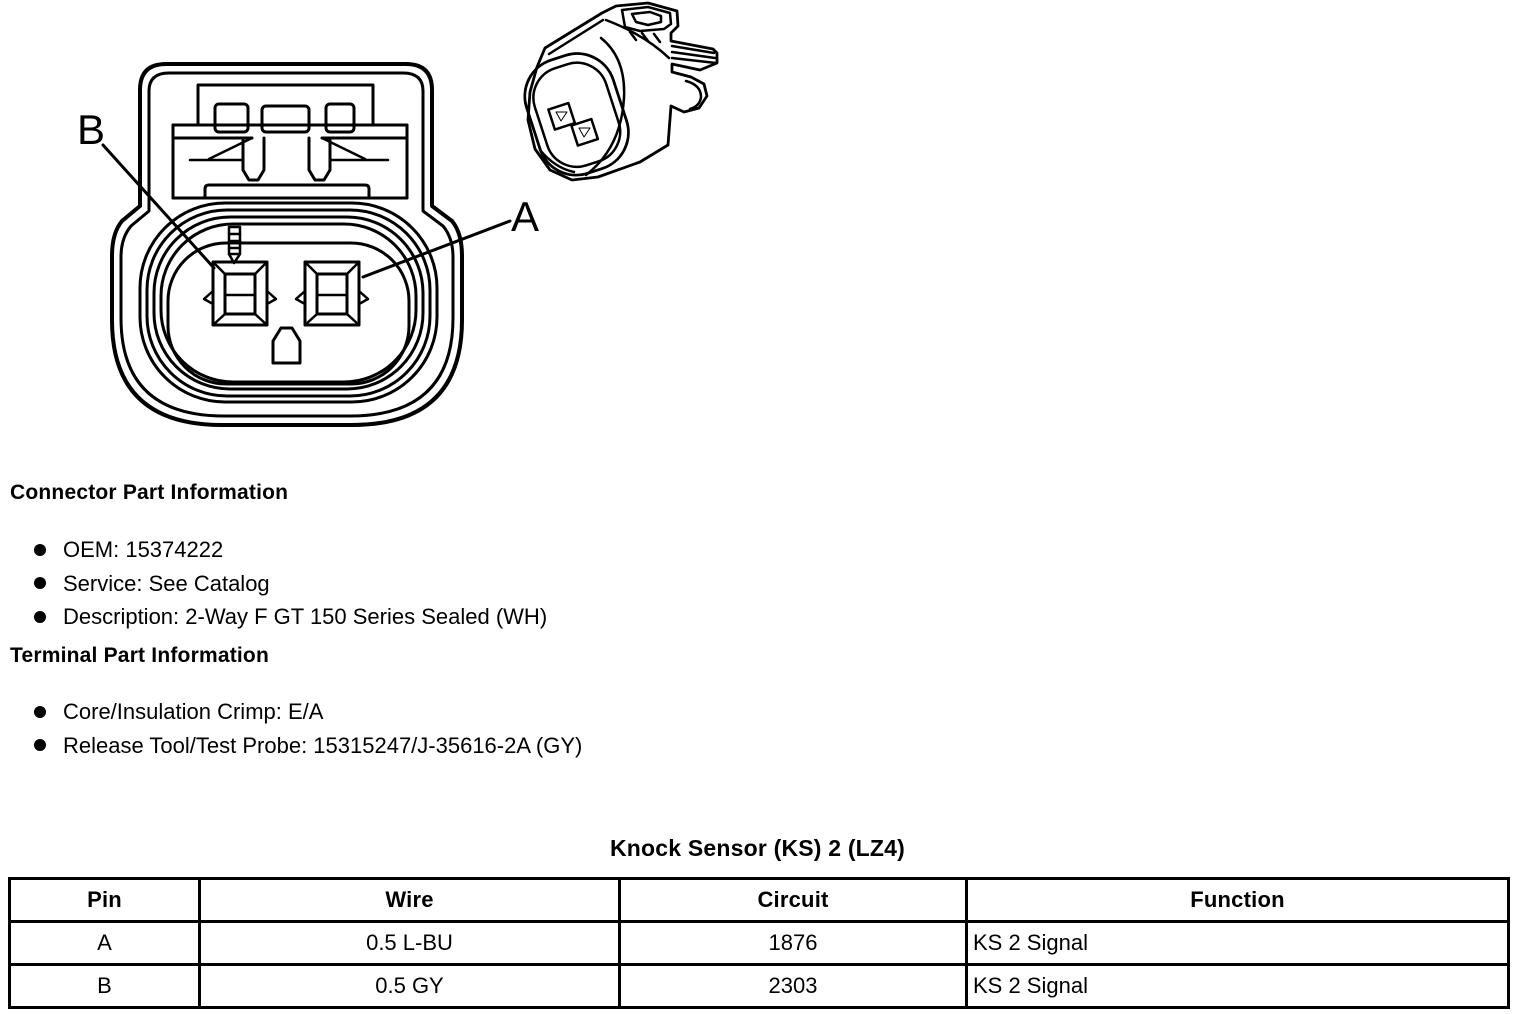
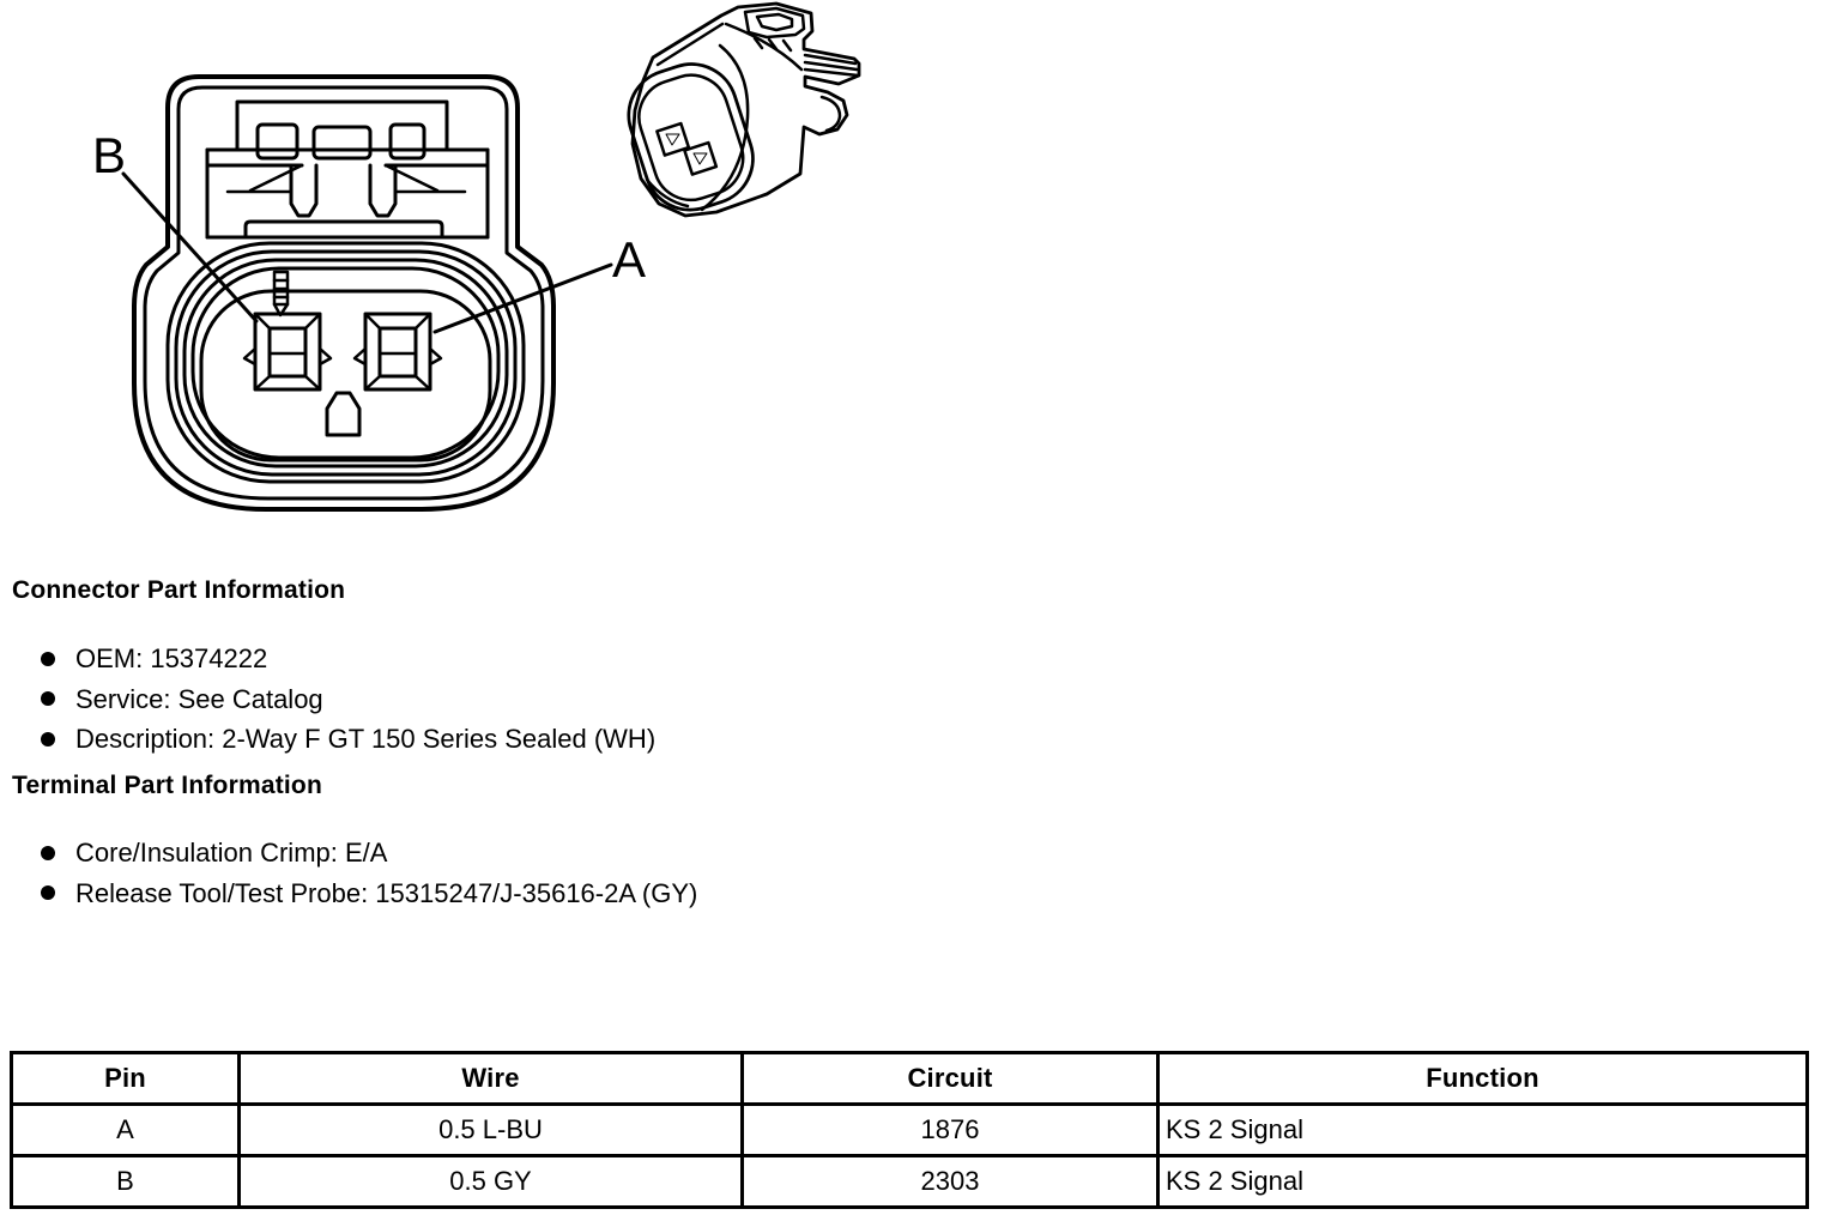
  B
  A
  Connector Part Information
  OEM: 15374222
  Service: See Catalog
  Description: 2-Way F GT 150 Series Sealed (WH)
  Terminal Part Information
  Core/Insulation Crimp: E/A
  Release Tool/Test Probe: 15315247/J-35616-2A (GY)
- Knock Sensor (KS) 2 (LZ4)
  Pin	Wire	Circuit	Function
  A	0.5 L-BU	1876	KS 2 Signal
  B	0.5 GY	2303	KS 2 Signal
